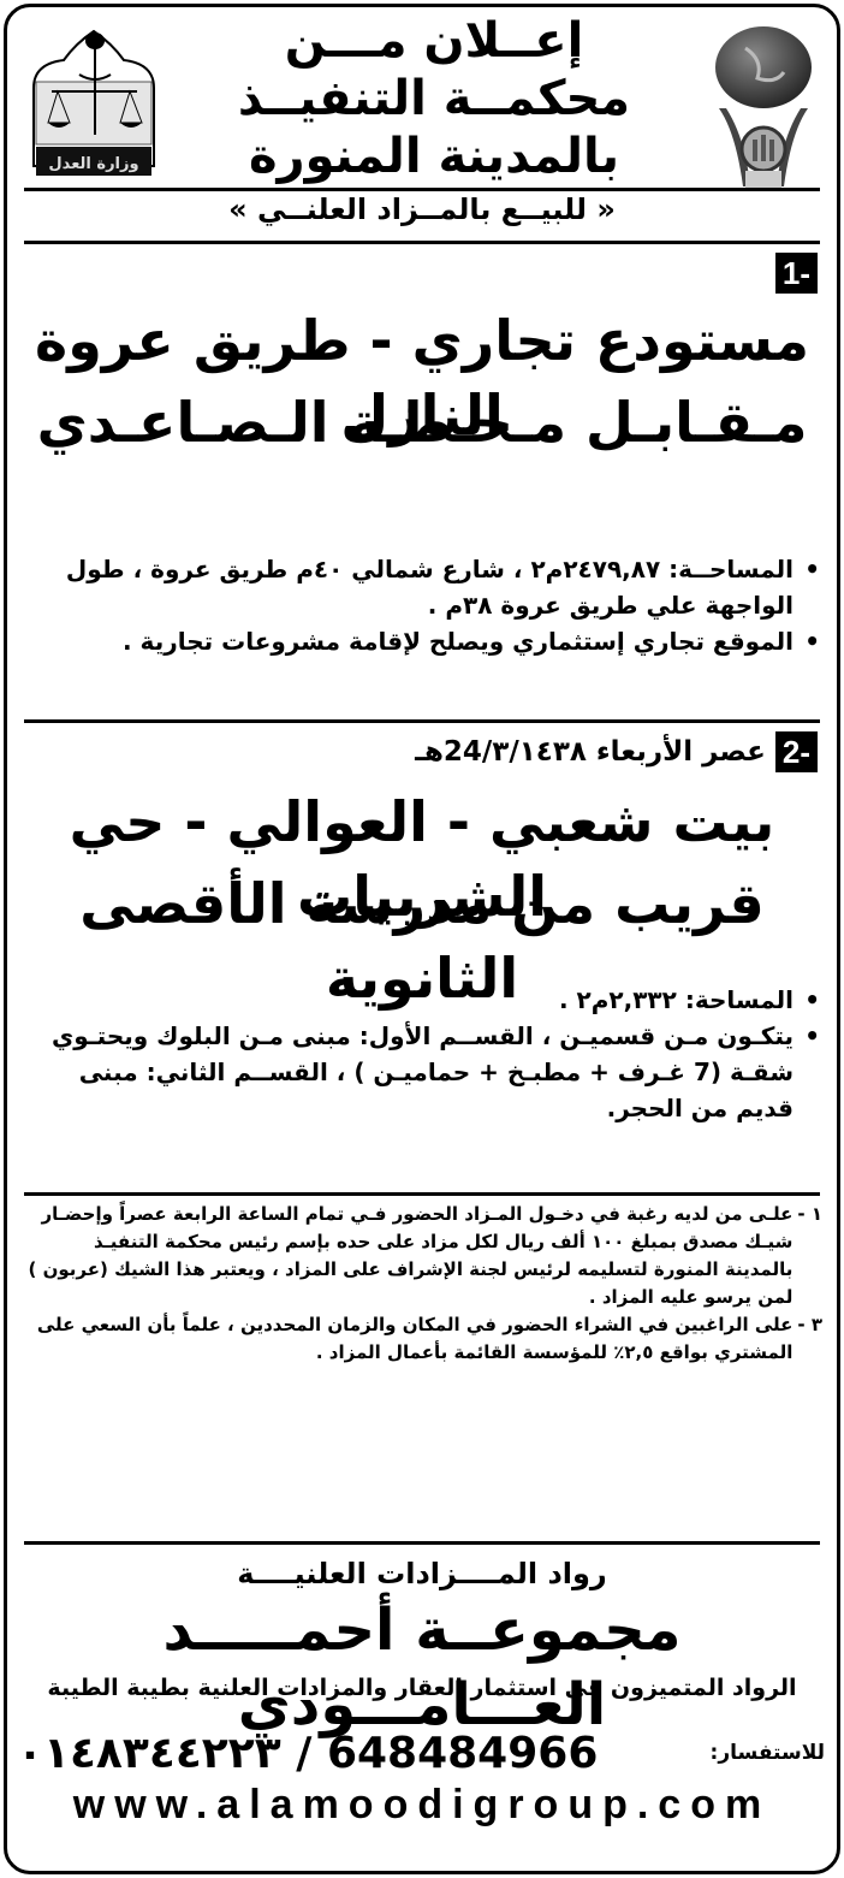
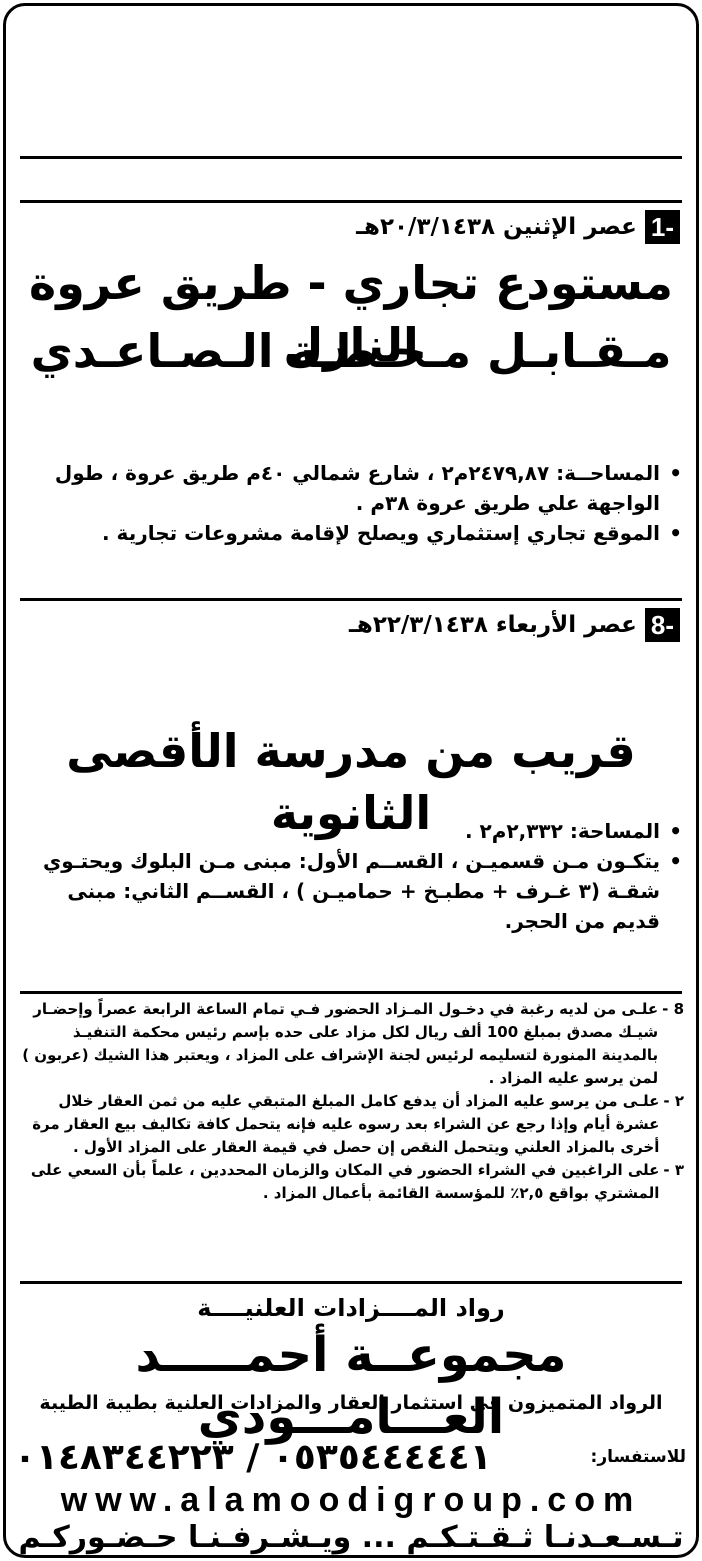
- وزارة العدل
- إعــلان مـــن
- محكمــة التنفيــذ
- بالمدينة المنورة
- « للبيــع بالمــزاد العلنــي »
  1-
+ عصر الإثنين ٢٠/٣/١٤٣٨هـ
  مستودع تجاري - طريق عروة النازل
  مـقـابـل مـحـطـة الـصـاعـدي
  •
  المساحــة: ٢٤٧٩,٨٧م٢ ، شارع شمالي ٤٠م طريق عروة ، طول الواجهة علي طريق عروة ٣٨م .
  •
  الموقع تجاري إستثماري ويصلح لإقامة مشروعات تجارية .
- 2-
+ 8-
- عصر الأربعاء 24/٣/١٤٣٨هـ
+ عصر الأربعاء ٢٢/٣/١٤٣٨هـ
- بيت شعبي - العوالي - حي الشربيات
  قريب من مدرسة الأقصى الثانوية
  •
  المساحة: ٢,٣٣٢م٢ .
  •
- يتكـون مـن قسميـن ، القســم الأول: مبنى مـن البلوك ويحتـوي شقـة (7 غـرف + مطبـخ + حماميـن ) ، القســم الثاني: مبنى قديم من الحجر.
+ يتكـون مـن قسميـن ، القســم الأول: مبنى مـن البلوك ويحتـوي شقـة (٣ غـرف + مطبـخ + حماميـن ) ، القســم الثاني: مبنى قديم من الحجر.
- ١ -
+ 8 -
- علـى من لديه رغبة في دخـول المـزاد الحضور فـي تمام الساعة الرابعة عصراً وإحضـار شيـك مصدق بمبلغ ١٠٠ ألف ريال لكل مزاد على حده بإسم رئيس محكمة التنفيـذ بالمدينة المنورة لتسليمه لرئيس لجنة الإشراف على المزاد ، ويعتبر هذا الشيك (عربون ) لمن يرسو عليه المزاد .
+ علـى من لديه رغبة في دخـول المـزاد الحضور فـي تمام الساعة الرابعة عصراً وإحضـار شيـك مصدق بمبلغ 100 ألف ريال لكل مزاد على حده بإسم رئيس محكمة التنفيـذ بالمدينة المنورة لتسليمه لرئيس لجنة الإشراف على المزاد ، ويعتبر هذا الشيك (عربون ) لمن يرسو عليه المزاد .
+ ٢ -
+ علـى من يرسو عليه المزاد أن يدفع كامل المبلغ المتبقي عليه من ثمن العقار خلال عشرة أيام وإذا رجع عن الشراء بعد رسوه عليه فإنه يتحمل كافة تكاليف بيع العقار مرة أخرى بالمزاد العلني ويتحمل النقص إن حصل في قيمة العقار على المزاد الأول .
  ٣ -
  على الراغبين في الشراء الحضور في المكان والزمان المحددين ، علماً بأن السعي على المشتري بواقع ٢,٥٪ للمؤسسة القائمة بأعمال المزاد .
  رواد المــــزادات العلنيــــة
  مجموعــة أحمـــــد العـــامـــودي
  الرواد المتميزون في استثمار العقار والمزادات العلنية بطيبة الطيبة
  للاستفسار:
- ٠١٤٨٣٤٤٢٢٣ / 648484966
+ ٠١٤٨٣٤٤٢٢٣ / ٠٥٣٥٤٤٤٤٤١
  www.alamoodigroup.com
+ تـسـعـدنـا ثـقـتـكـم ... ويـشـرفـنـا حـضـوركـم
